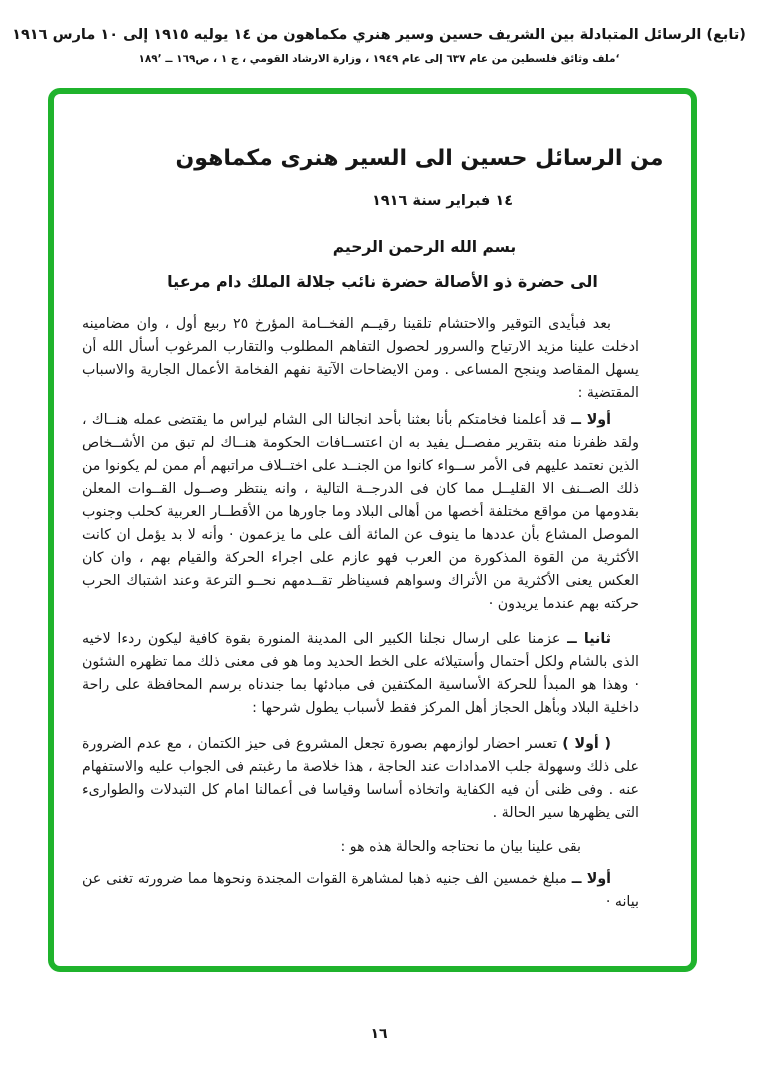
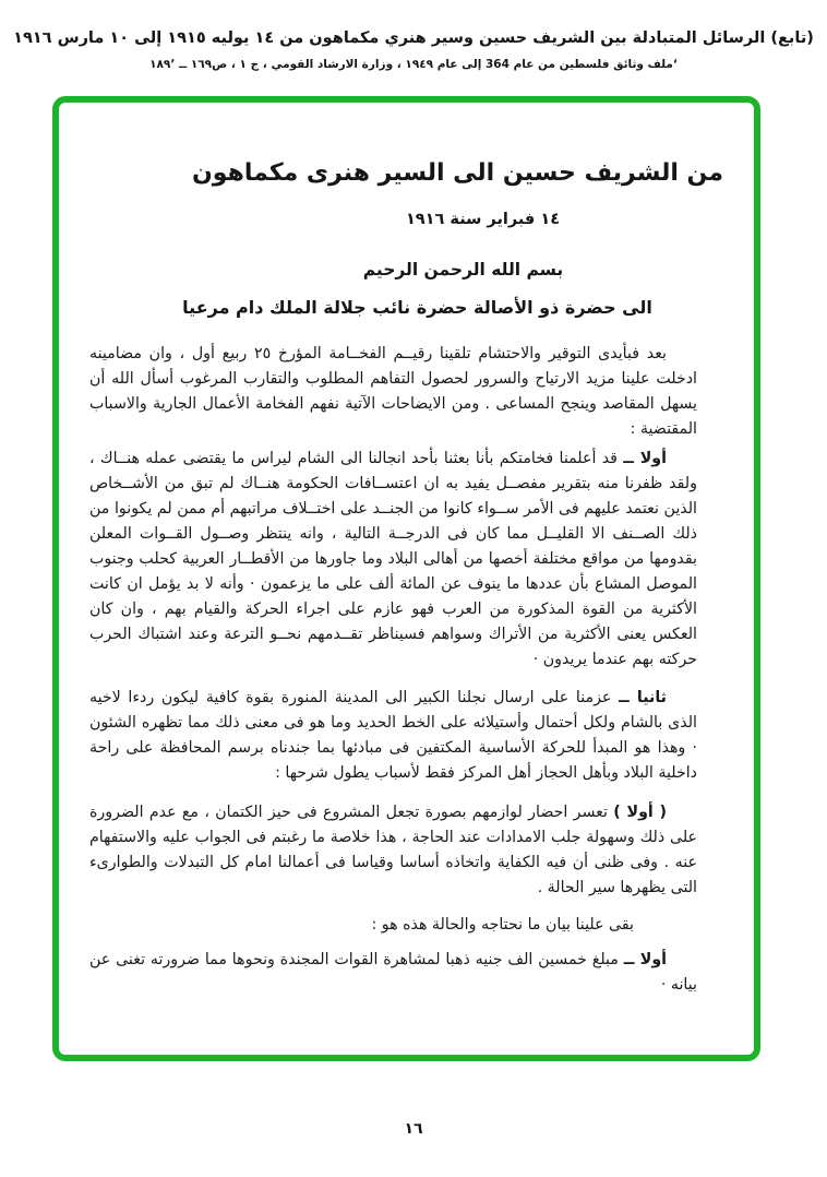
  (تابع) الرسائل المتبادلة بين الشريف حسين وسير هنري مكماهون من ١٤ يوليه ١٩١٥ إلى ١٠ مارس ١٩١٦
- ʻملف وثائق فلسطين من عام ٦٣٧ إلى عام ١٩٤٩ ، وزارة الارشاد القومي ، ج ١ ، ص١٦٩ ــ ١٨٩ʼ
+ ʻملف وثائق فلسطين من عام 364 إلى عام ١٩٤٩ ، وزارة الارشاد القومي ، ج ١ ، ص١٦٩ ــ ١٨٩ʼ
- من الرسائل حسين الى السير هنرى مكماهون
+ من الشريف حسين الى السير هنرى مكماهون
  ١٤ فبراير سنة ١٩١٦
  بسم الله الرحمن الرحيم
  الى حضرة ذو الأصالة حضرة نائب جلالة الملك دام مرعيا
  بعد فبأيدى التوقير والاحتشام تلقينا رقيــم الفخــامة المؤرخ ٢٥ ربيع أول ، وان مضامينه ادخلت علينا مزيد الارتياح والسرور لحصول التفاهم المطلوب والتقارب المرغوب أسأل الله أن يسهل المقاصد وينجح المساعى . ومن الايضاحات الآتية نفهم الفخامة الأعمال الجارية والاسباب المقتضية :
  أولا ــ قد أعلمنا فخامتكم بأنا بعثنا بأحد انجالنا الى الشام ليراس ما يقتضى عمله هنــاك ، ولقد ظفرنا منه بتقرير مفصــل يفيد به ان اعتســافات الحكومة هنــاك لم تبق من الأشــخاص الذين نعتمد عليهم فى الأمر ســواء كانوا من الجنــد على اختــلاف مراتبهم أم ممن لم يكونوا من ذلك الصــنف الا القليــل مما كان فى الدرجــة التالية ، وانه ينتظر وصــول القــوات المعلن بقدومها من مواقع مختلفة أخصها من أهالى البلاد وما جاورها من الأقطــار العربية كحلب وجنوب الموصل المشاع بأن عددها ما ينوف عن المائة ألف على ما يزعمون · وأنه لا بد يؤمل ان كانت الأكثرية من القوة المذكورة من العرب فهو عازم على اجراء الحركة والقيام بهم ، وان كان العكس يعنى الأكثرية من الأتراك وسواهم فسيناظر تقــدمهم نحــو الترعة وعند اشتباك الحرب حركته بهم عندما يريدون ·
  ثانيا ــ عزمنا على ارسال نجلنا الكبير الى المدينة المنورة بقوة كافية ليكون ردءا لاخيه الذى بالشام ولكل أحتمال وأستيلائه على الخط الحديد وما هو فى معنى ذلك مما تظهره الشئون · وهذا هو المبدأ للحركة الأساسية المكتفين فى مبادئها بما جندناه برسم المحافظة على راحة داخلية البلاد وبأهل الحجاز أهل المركز فقط لأسباب يطول شرحها :
  ( أولا ) تعسر احضار لوازمهم بصورة تجعل المشروع فى حيز الكتمان ، مع عدم الضرورة على ذلك وسهولة جلب الامدادات عند الحاجة ، هذا خلاصة ما رغبتم فى الجواب عليه والاستفهام عنه . وفى ظنى أن فيه الكفاية واتخاذه أساسا وقياسا فى أعمالنا امام كل التبدلات والطوارىء التى يظهرها سير الحالة .
  بقى علينا بيان ما نحتاجه والحالة هذه هو :
  أولا ــ مبلغ خمسين الف جنيه ذهبا لمشاهرة القوات المجندة ونحوها مما ضرورته تغنى عن بيانه ·
  ١٦
